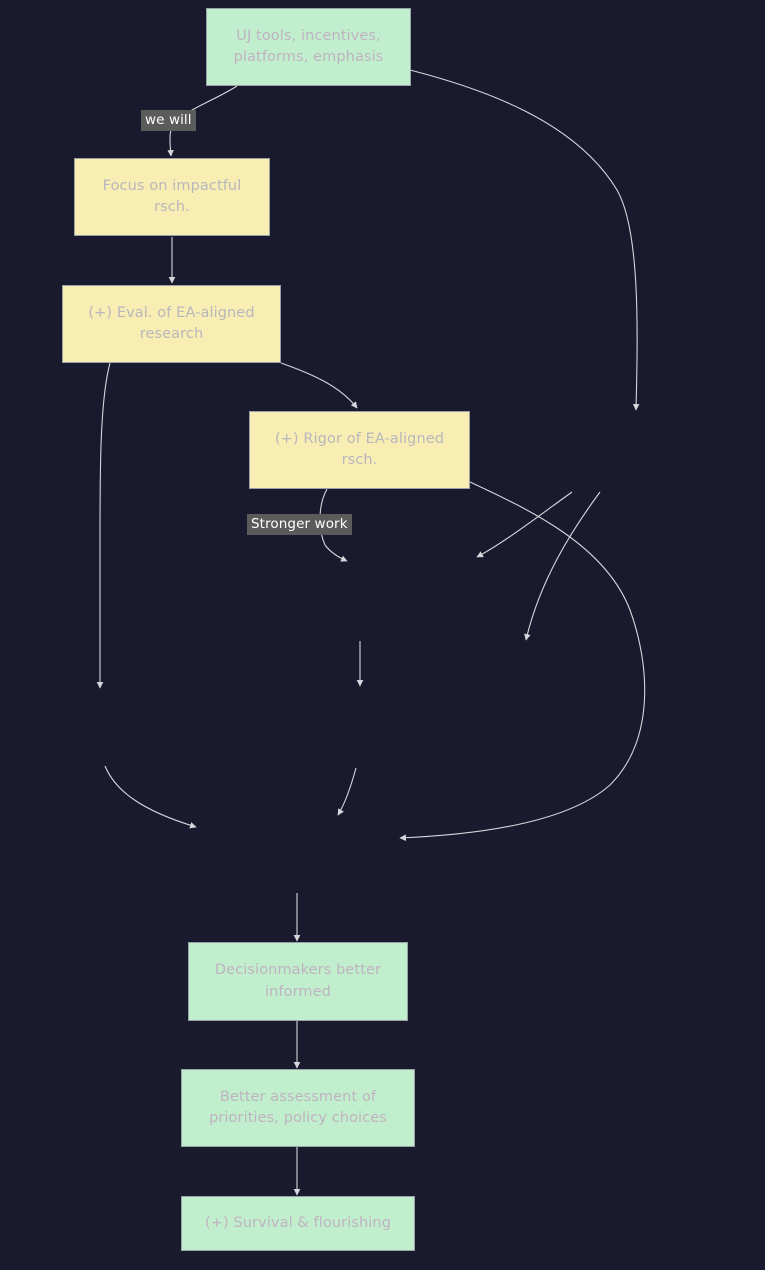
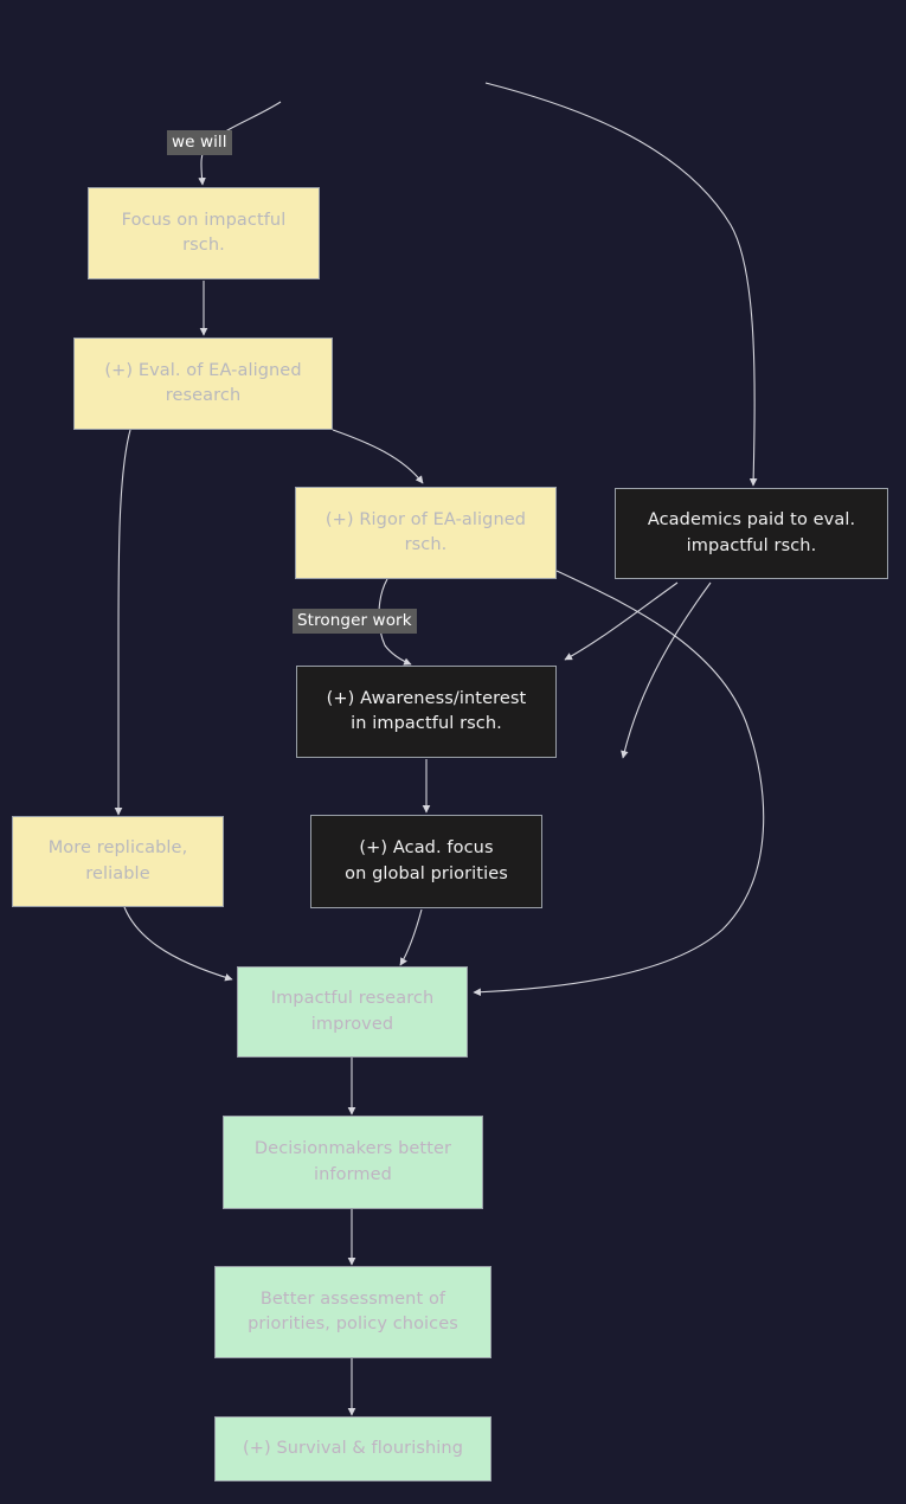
- UJ tools, incentives,
- platforms, emphasis
  Focus on impactful
  rsch.
  (+) Eval. of EA-aligned
  research
  (+) Rigor of EA-aligned
  rsch.
+ Academics paid to eval.
+ impactful rsch.
+ (+) Awareness/interest
+ in impactful rsch.
+ More replicable,
+ reliable
+ (+) Acad. focus
+ on global priorities
+ Impactful research
+ improved
  Decisionmakers better
  informed
  Better assessment of
  priorities, policy choices
  (+) Survival & flourishing
  we will
  Stronger work
